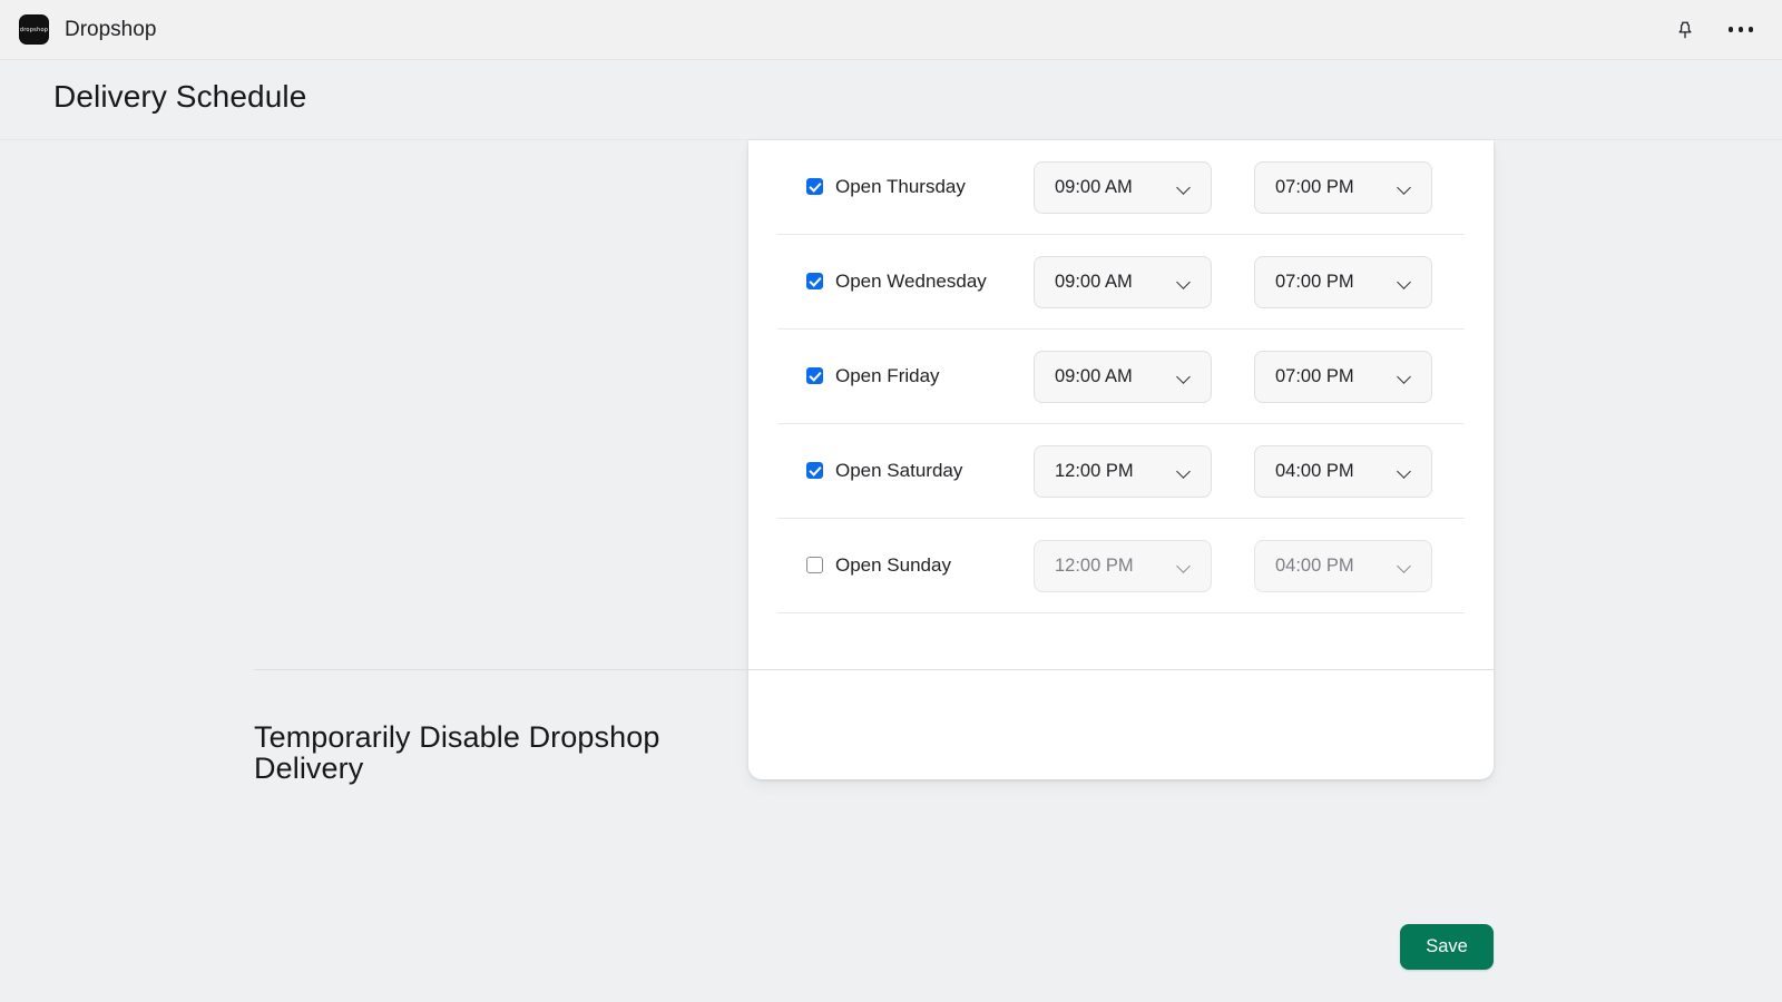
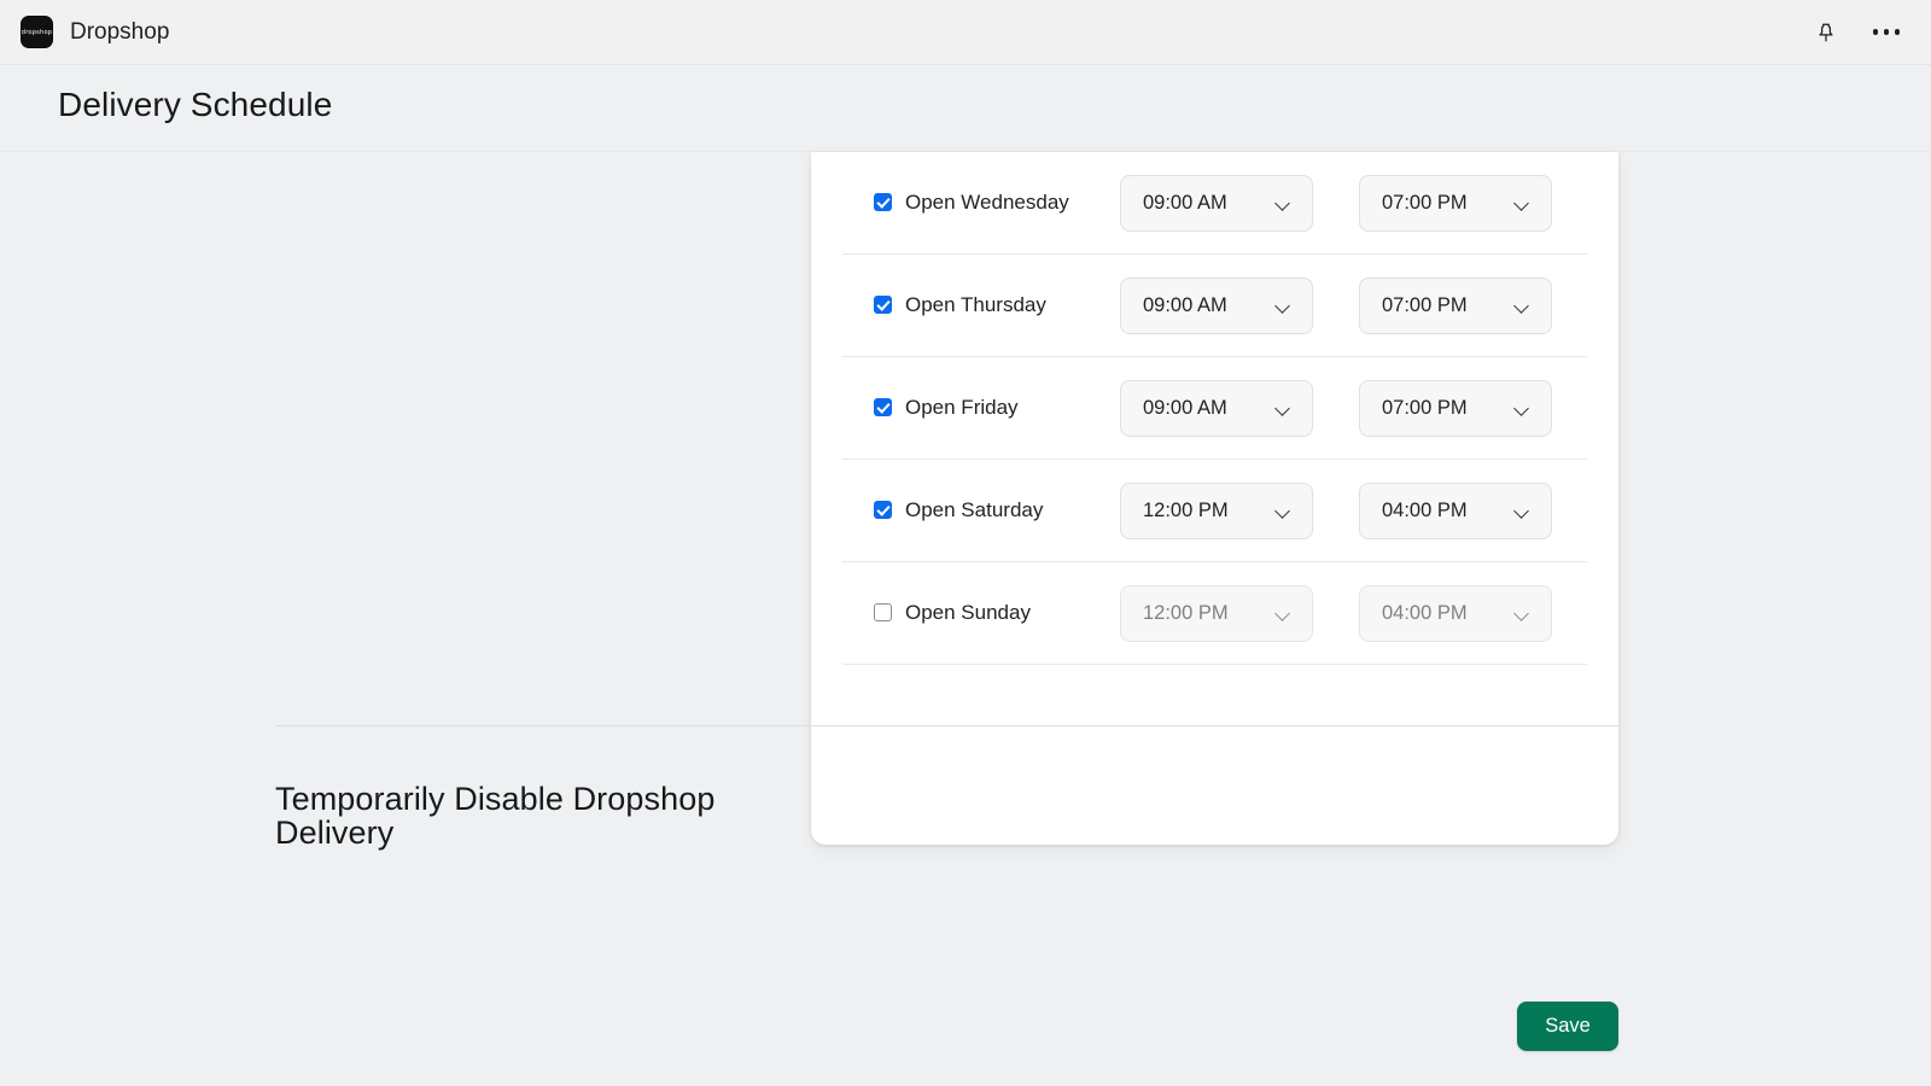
  Dropshop
  Delivery Schedule
- Open Thursday
+ Open Wednesday
  09:00 AM
  07:00 PM
- Open Wednesday
+ Open Thursday
  09:00 AM
  07:00 PM
  Open Friday
  09:00 AM
  07:00 PM
  Open Saturday
  12:00 PM
  04:00 PM
  Open Sunday
  12:00 PM
  04:00 PM
  Temporarily Disable Dropshop Delivery
  Save
